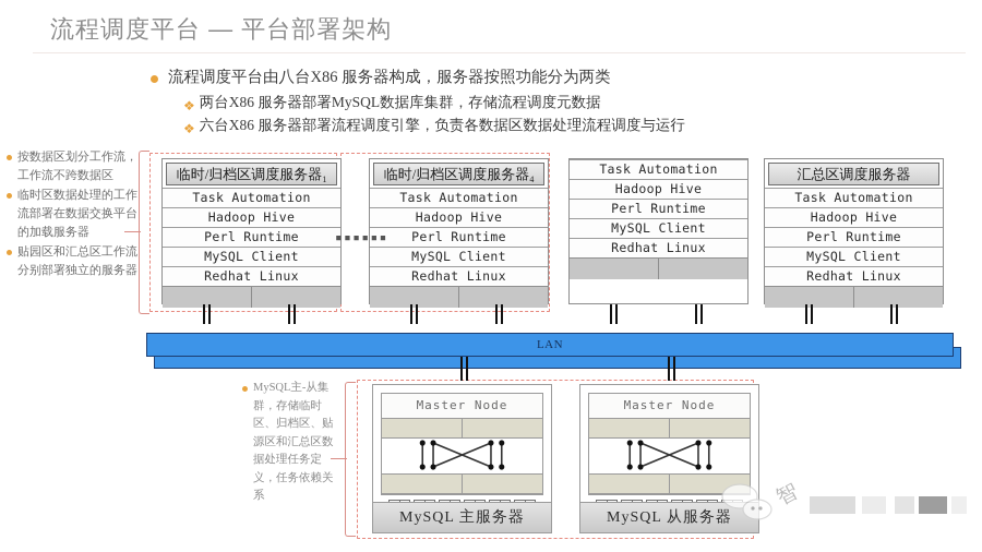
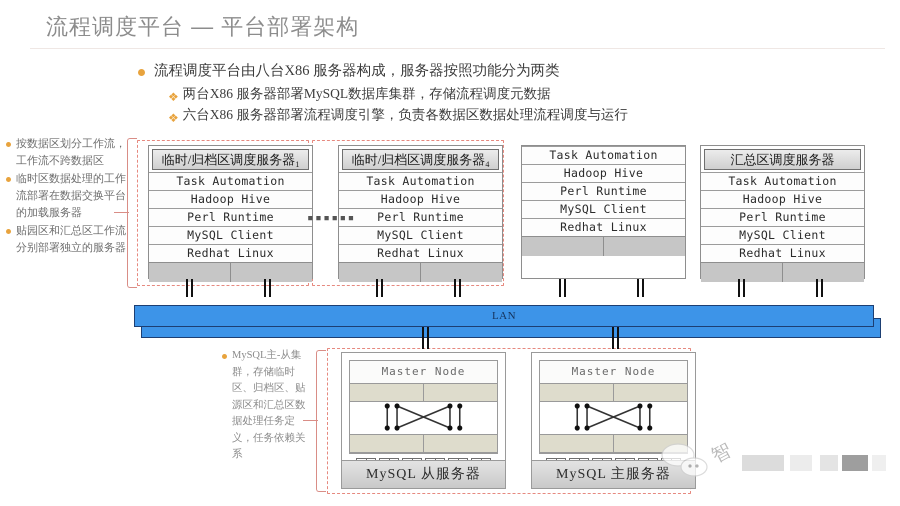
  流程调度平台 — 平台部署架构
  流程调度平台由八台X86 服务器构成，服务器按照功能分为两类
  ❖
  两台X86 服务器部署MySQL数据库集群，存储流程调度元数据
  ❖
  六台X86 服务器部署流程调度引擎，负责各数据区数据处理流程调度与运行
  按数据区划分工作流，工作流不跨数据区
  临时区数据处理的工作流部署在数据交换平台的加载服务器
  贴园区和汇总区工作流分别部署独立的服务器
  MySQL主-从集群，存储临时区、归档区、贴源区和汇总区数据处理任务定义，任务依赖关系
  临时/归档区调度服务器1
  Task Automation
  Hadoop Hive
  Perl Runtime
  MySQL Client
  Redhat Linux
  临时/归档区调度服务器4
  Task Automation
  Hadoop Hive
  Perl Runtime
  MySQL Client
  Redhat Linux
  ▪▪▪▪▪▪
  Task Automation
  Hadoop Hive
  Perl Runtime
  MySQL Client
  Redhat Linux
  汇总区调度服务器
  Task Automation
  Hadoop Hive
  Perl Runtime
  MySQL Client
  Redhat Linux
  LAN
  Master Node
- MySQL 主服务器
+ MySQL 从服务器
  Master Node
- MySQL 从服务器
+ MySQL 主服务器
